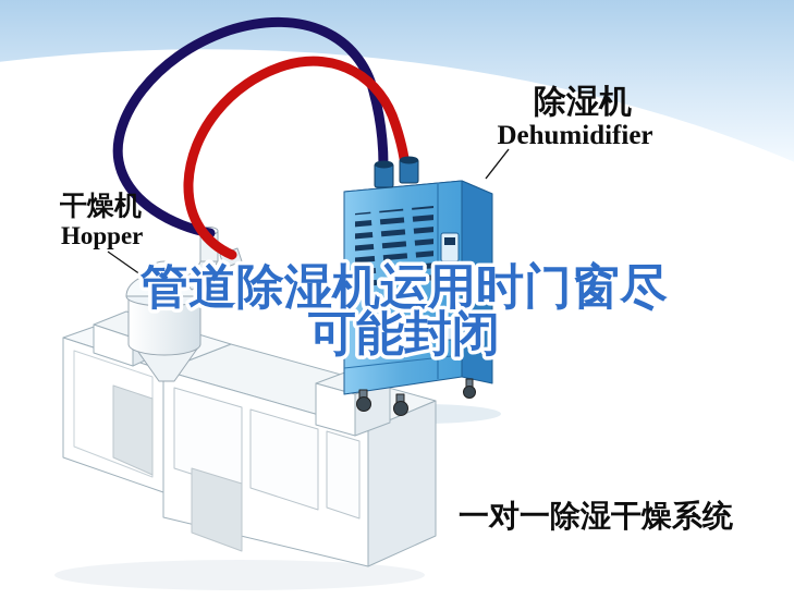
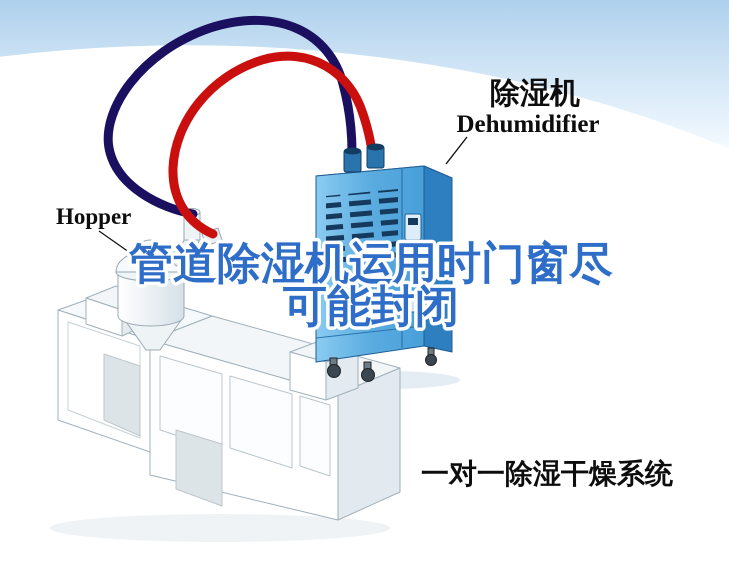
  除湿机
  Dehumidifier
- 干燥机
  Hopper
  一对一除湿干燥系统
  管道除湿机运用时门窗尽
  可能封闭
